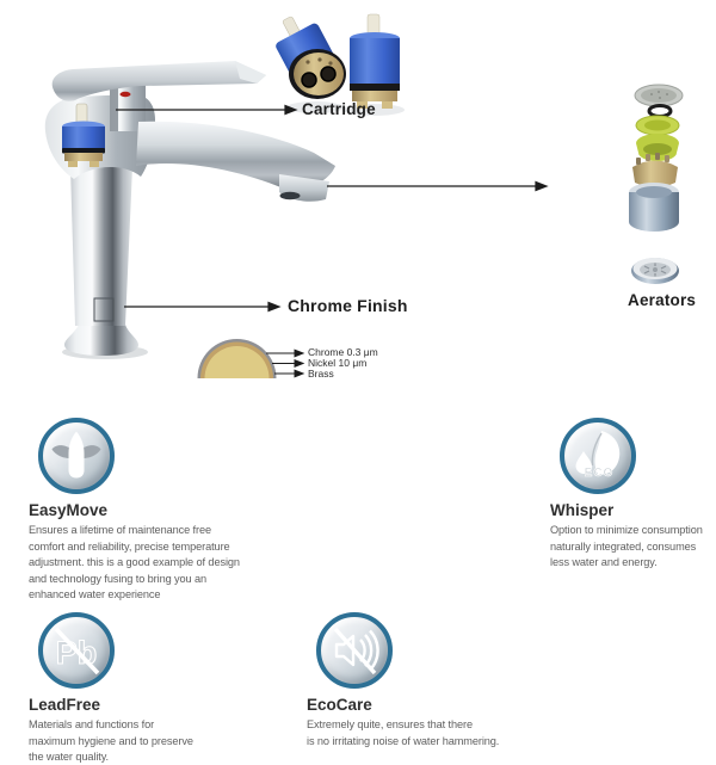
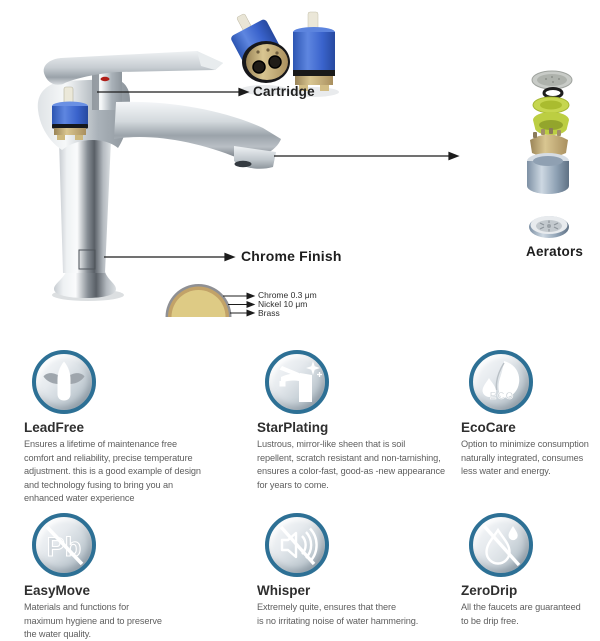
  Cartridge
  Chrome Finish
  Aerators
  Chrome 0.3 μm
  Nickel 10 μm
  Brass
- EasyMove
+ LeadFree
  Ensures a lifetime of maintenance free
  comfort and reliability, precise temperature
  adjustment. this is a good example of design
  and technology fusing to bring you an
  enhanced water experience
+ StarPlating
+ Lustrous, mirror-like sheen that is soil
+ repellent, scratch resistant and non-tarnishing,
+ ensures a color-fast, good-as -new appearance
+ for years to come.
  ECO
- Whisper
+ EcoCare
  Option to minimize consumption
  naturally integrated, consumes
  less water and energy.
  Pb
- LeadFree
+ EasyMove
  Materials and functions for
  maximum hygiene and to preserve
  the water quality.
- EcoCare
+ Whisper
  Extremely quite, ensures that there
  is no irritating noise of water hammering.
+ ZeroDrip
+ All the faucets are guaranteed
+ to be drip free.
